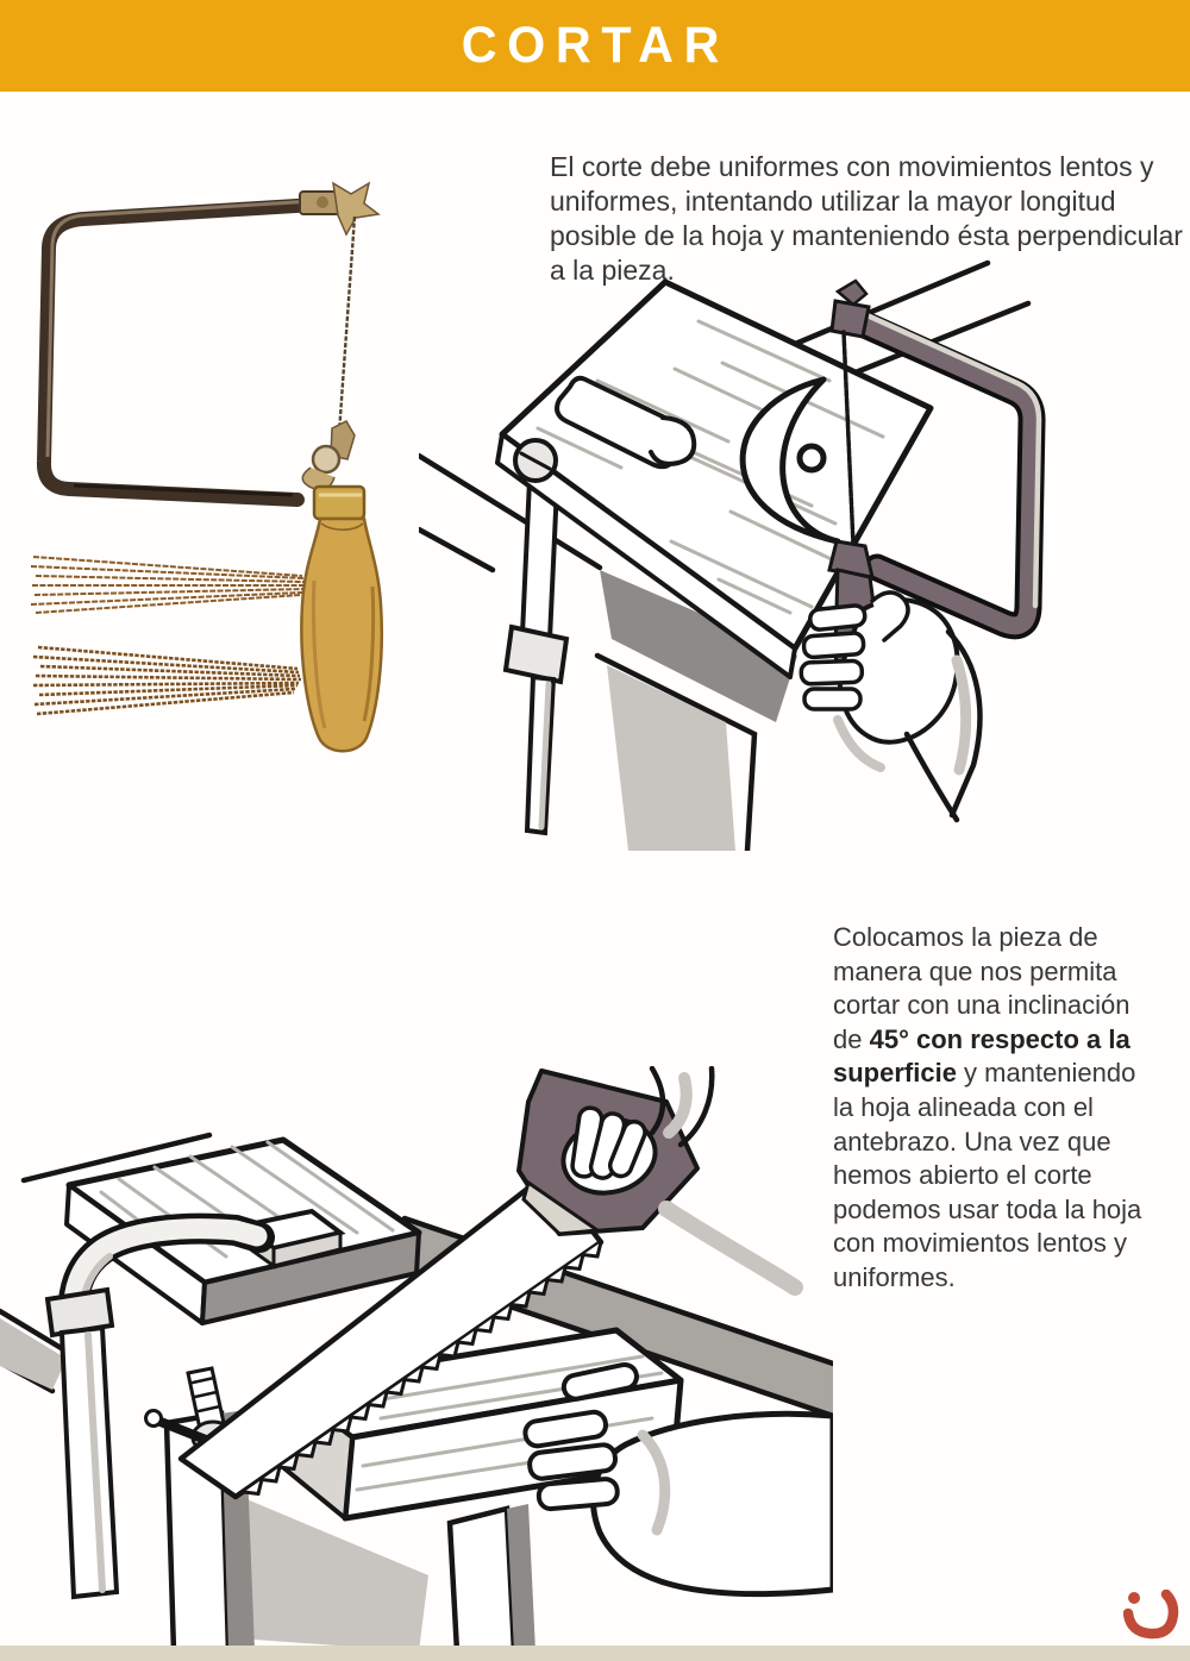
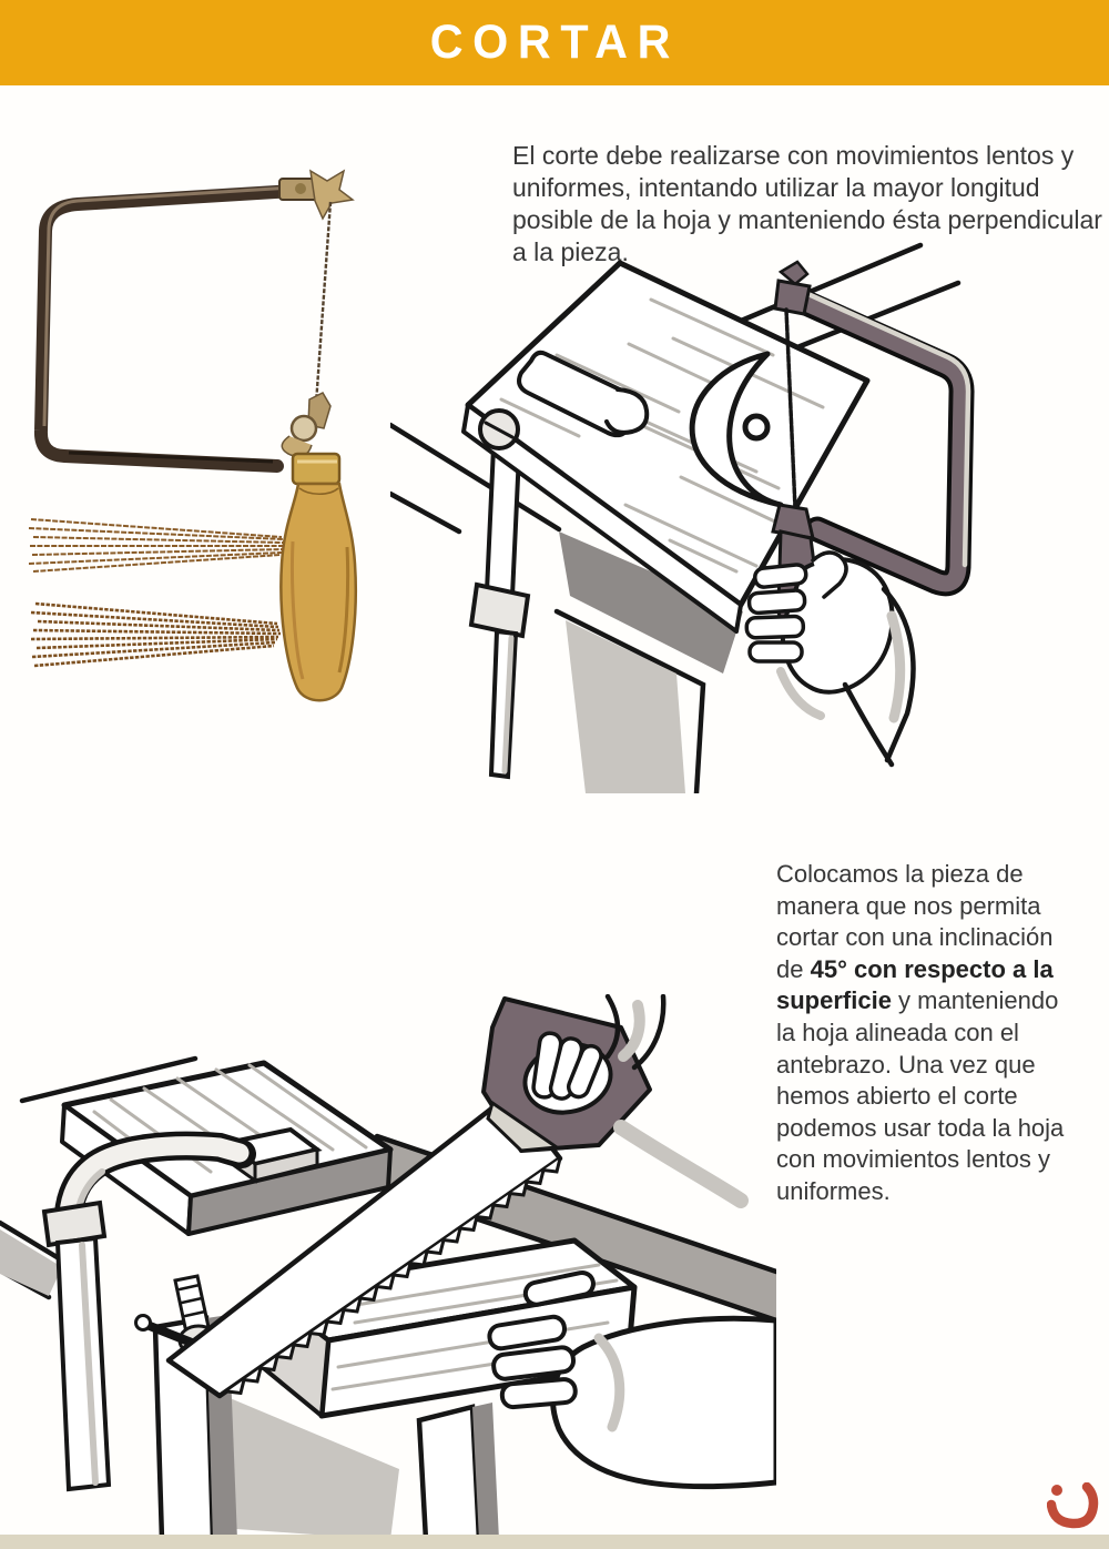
  CORTAR
- El corte debe uniformes con movimientos lentos y uniformes, intentando utilizar la mayor longitud posible de la hoja y manteniendo ésta perpendicular a la pieza.
+ El corte debe realizarse con movimientos lentos y uniformes, intentando utilizar la mayor longitud posible de la hoja y manteniendo ésta perpendicular a la pieza.
  Colocamos la pieza de manera que nos permita cortar con una inclinación de 45° con respecto a la superficie y manteniendo la hoja alineada con el antebrazo. Una vez que hemos abierto el corte podemos usar toda la hoja con movimientos lentos y uniformes.
